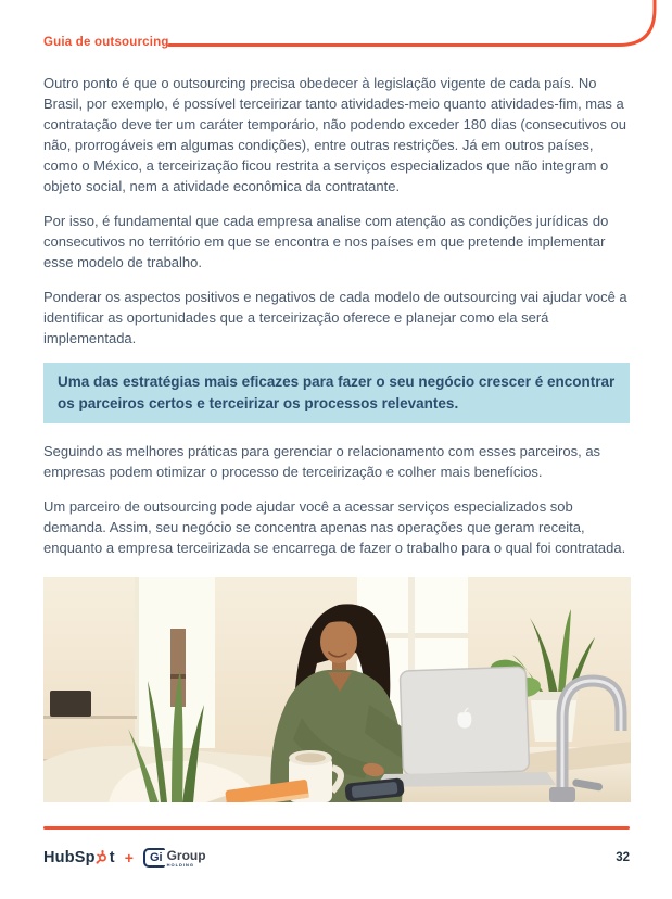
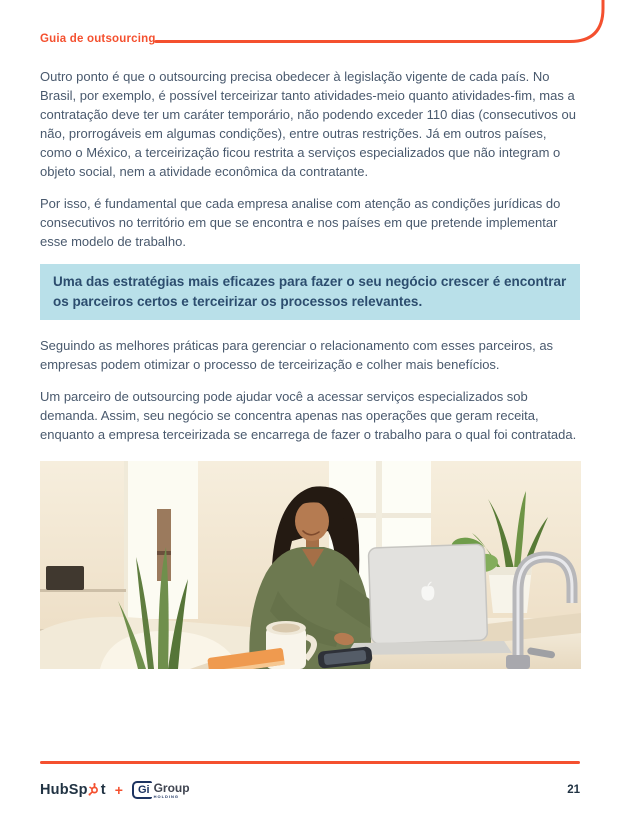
  Guia de outsourcing
- Outro ponto é que o outsourcing precisa obedecer à legislação vigente de cada país. No Brasil, por exemplo, é possível terceirizar tanto atividades-meio quanto atividades-fim, mas a contratação deve ter um caráter temporário, não podendo exceder 180 dias (consecutivos ou não, prorrogáveis em algumas condições), entre outras restrições. Já em outros países, como o México, a terceirização ficou restrita a serviços especializados que não integram o objeto social, nem a atividade econômica da contratante.
+ Outro ponto é que o outsourcing precisa obedecer à legislação vigente de cada país. No Brasil, por exemplo, é possível terceirizar tanto atividades-meio quanto atividades-fim, mas a contratação deve ter um caráter temporário, não podendo exceder 110 dias (consecutivos ou não, prorrogáveis em algumas condições), entre outras restrições. Já em outros países, como o México, a terceirização ficou restrita a serviços especializados que não integram o objeto social, nem a atividade econômica da contratante.
  Por isso, é fundamental que cada empresa analise com atenção as condições jurídicas do consecutivos no território em que se encontra e nos países em que pretende implementar esse modelo de trabalho.
- Ponderar os aspectos positivos e negativos de cada modelo de outsourcing vai ajudar você a identificar as oportunidades que a terceirização oferece e planejar como ela será implementada.
  Uma das estratégias mais eficazes para fazer o seu negócio crescer é encontrar os parceiros certos e terceirizar os processos relevantes.
  Seguindo as melhores práticas para gerenciar o relacionamento com esses parceiros, as empresas podem otimizar o processo de terceirização e colher mais benefícios.
  Um parceiro de outsourcing pode ajudar você a acessar serviços especializados sob demanda. Assim, seu negócio se concentra apenas nas operações que geram receita, enquanto a empresa terceirizada se encarrega de fazer o trabalho para o qual foi contratada.
  HubSp
  t
  +
  Gi
  Group
- 32
+ 21
